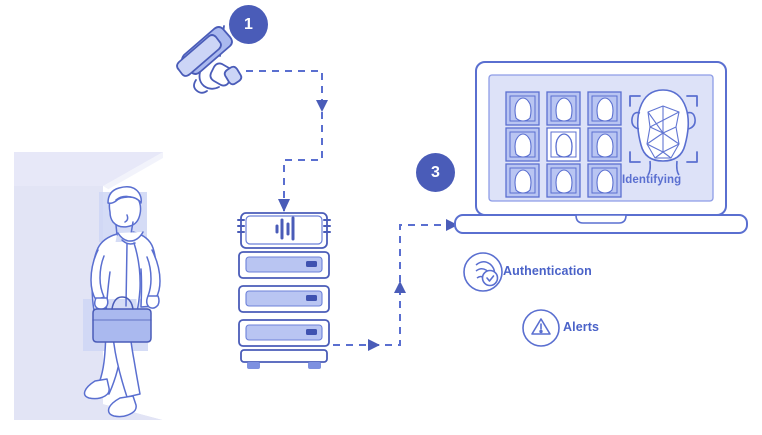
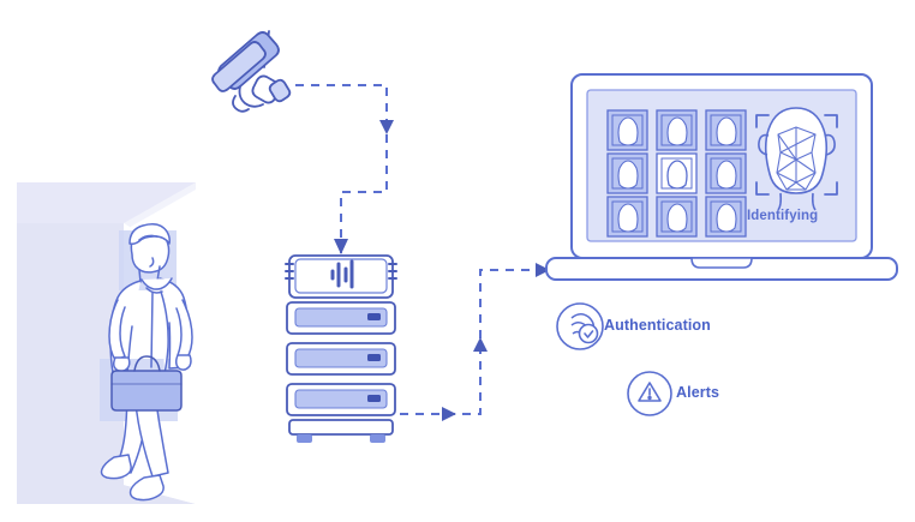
  Authentication
  Alerts
  Identifying
- 1
- 3
